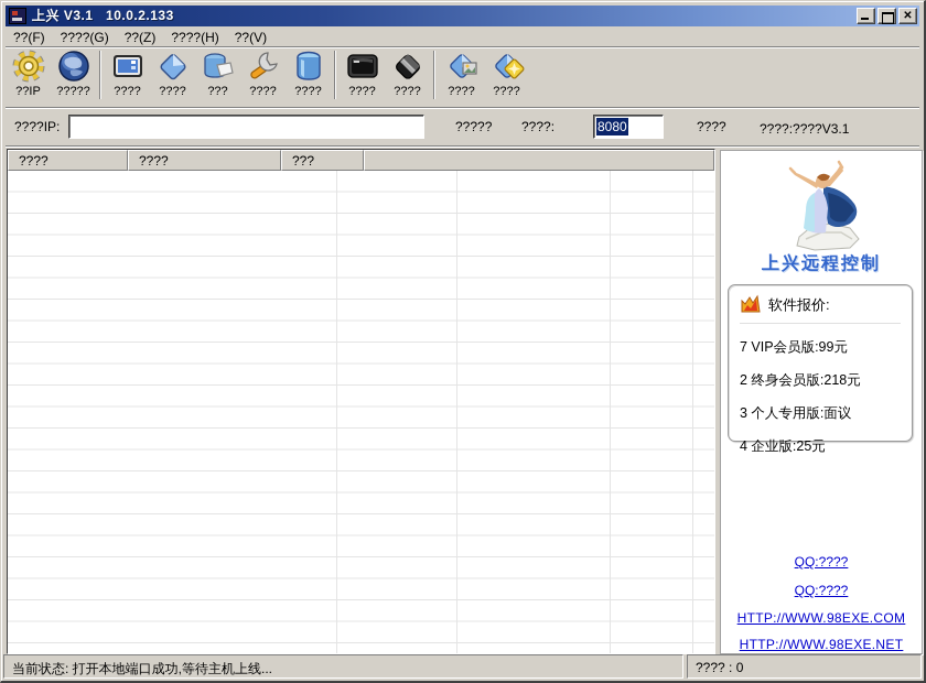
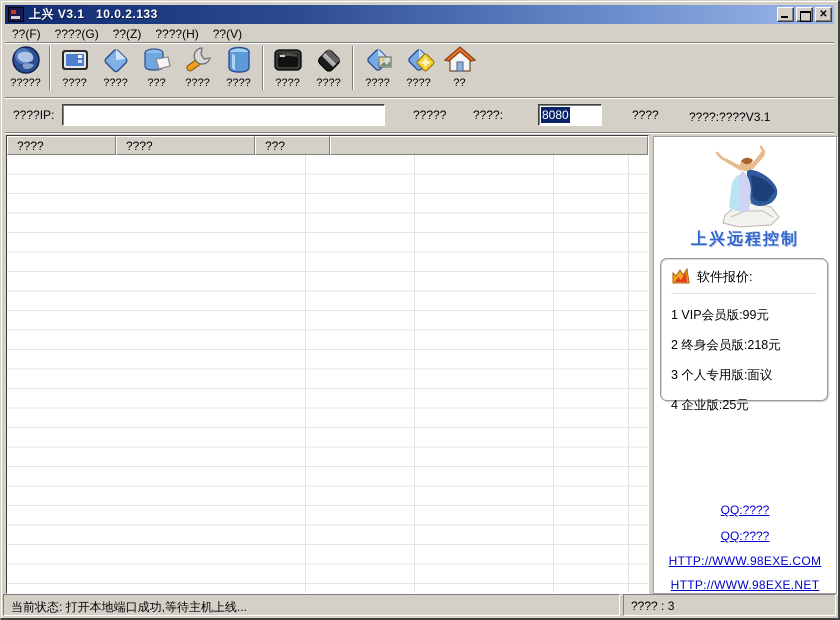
  上兴 V3.1 10.0.2.133
  ??(F)
  ????(G)
  ??(Z)
  ????(H)
  ??(V)
- ??IP
  ?????
  ????
  ????
  ???
  ????
  ????
  ????
  ????
  ????
  ????
+ ??
  ????IP:
  ?????
  ????:
  8080
  ????
  ????:????V3.1
  ????
  ????
  ???
  上兴远程控制
  软件报价:
- 7 VIP会员版:99元
+ 1 VIP会员版:99元
  2 终身会员版:218元
  3 个人专用版:面议
  4 企业版:25元
  QQ:????
  QQ:????
  HTTP://WWW.98EXE.COM
  HTTP://WWW.98EXE.NET
  当前状态: 打开本地端口成功,等待主机上线...
- ???? : 0
+ ???? : 3
